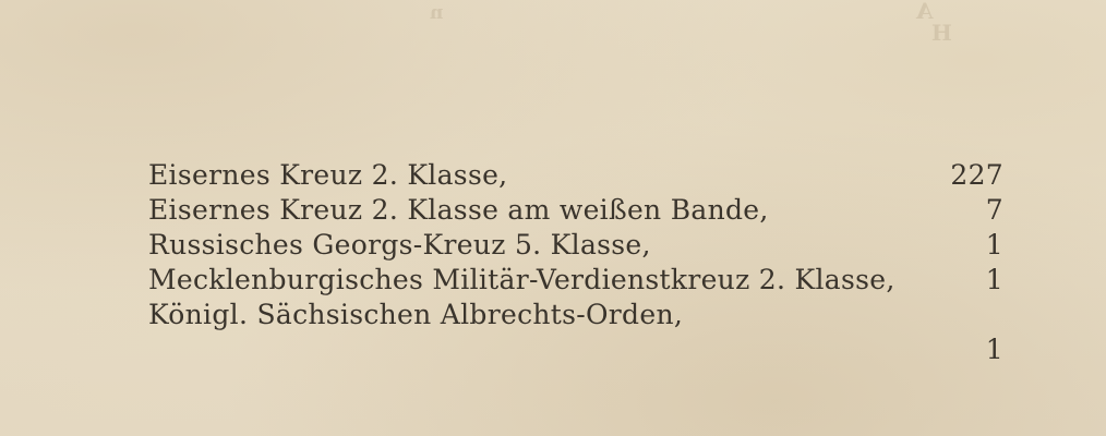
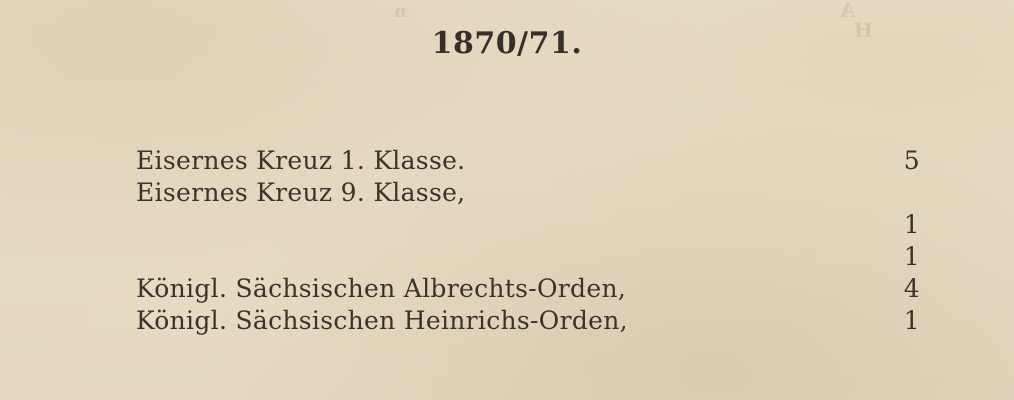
+ 1870/71.
+ Eisernes Kreuz 1. Klasse.
+ 5
- Eisernes Kreuz 2. Klasse,
+ Eisernes Kreuz 9. Klasse,
- 227
- Eisernes Kreuz 2. Klasse am weißen Bande,
- 7
- Russisches Georgs-Kreuz 5. Klasse,
  1
- Mecklenburgisches Militär-Verdienstkreuz 2. Klasse,
  1
  Königl. Sächsischen Albrechts-Orden,
+ 4
+ Königl. Sächsischen Heinrichs-Orden,
  1
